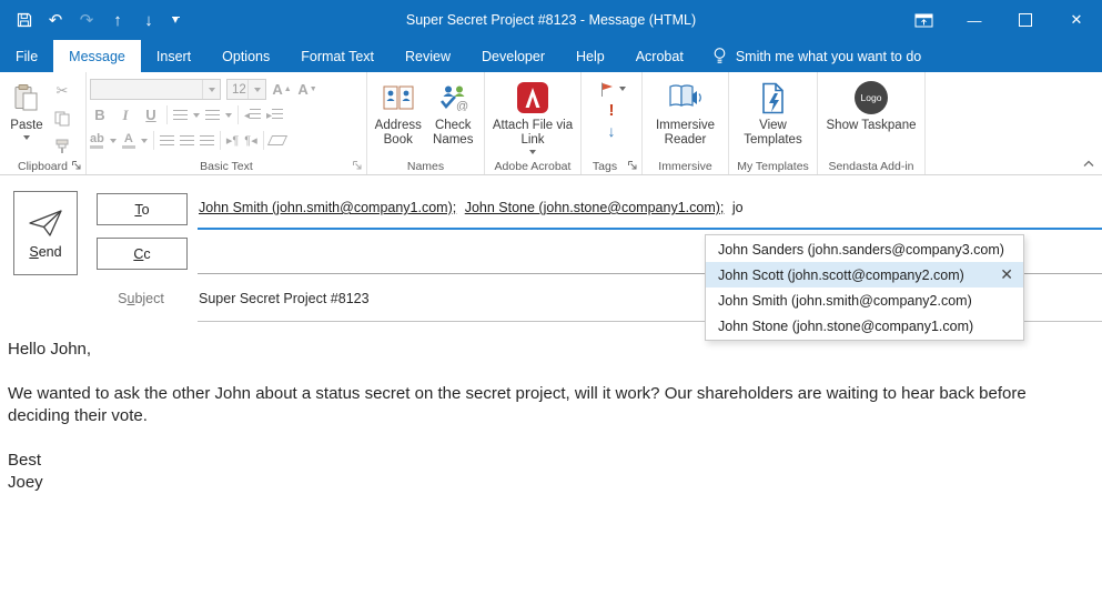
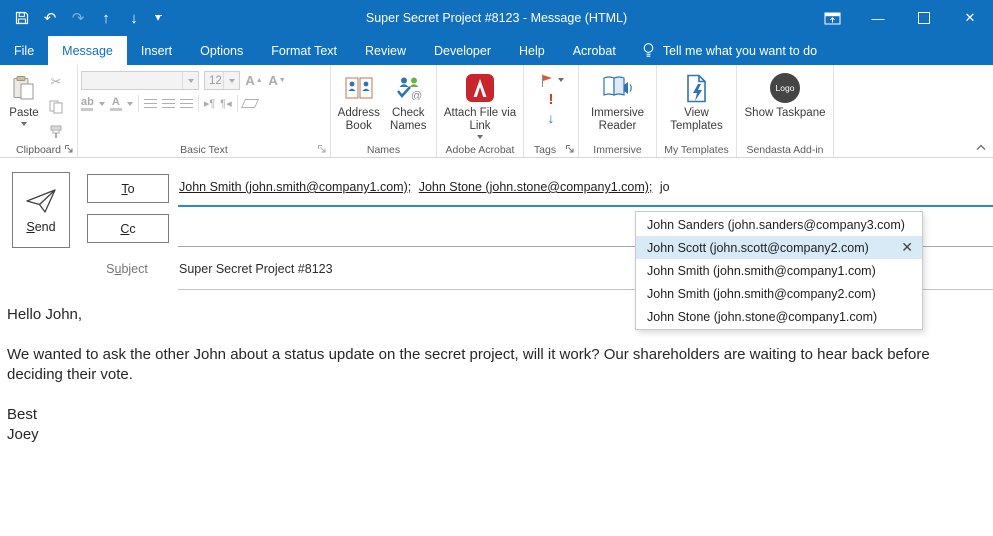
  ↶
  ↷
  ↑
  ↓
  ▾
  Super Secret Project #8123 - Message (HTML)
  —
  ✕
  File
  Message
  Insert
  Options
  Format Text
  Review
  Developer
  Help
  Acrobat
- Smith me what you want to do
+ Tell me what you want to do
  Paste
  ✂
  Clipboard
  12
  A
  A
- B
- I
- U
- ◂
- ▸
  ab
  A
  ▸¶
  ¶◂
  Basic Text
  Address Book
  @
  Check Names
  Names
  Attach File via Link
  Adobe Acrobat
  !
  ↓
  Tags
  Immersive Reader
  Immersive
  View Templates
  My Templates
  Logo
  Show Taskpane
  Sendasta Add-in
  Send
  To
  John Smith (john.smith@company1.com); John Stone (john.stone@company1.com); jo
  Cc
  Subject
  Super Secret Project #8123
  John Sanders (john.sanders@company3.com)
  John Scott (john.scott@company2.com)
  ✕
+ John Smith (john.smith@company1.com)
  John Smith (john.smith@company2.com)
  John Stone (john.stone@company1.com)
  Hello John,
- We wanted to ask the other John about a status secret on the secret project, will it work? Our shareholders are waiting to hear back before deciding their vote.
+ We wanted to ask the other John about a status update on the secret project, will it work? Our shareholders are waiting to hear back before deciding their vote.
  Best
  Joey
